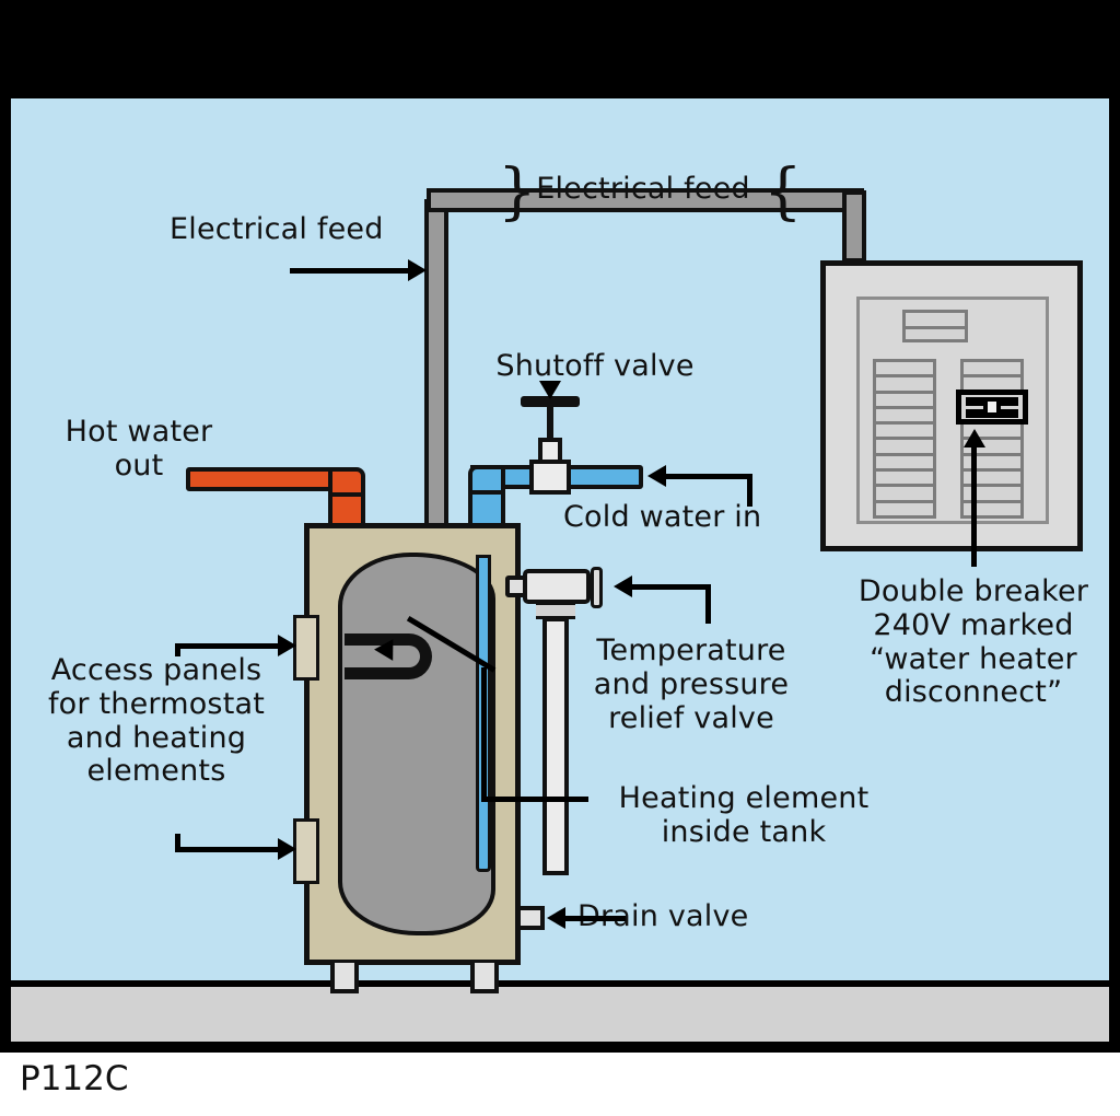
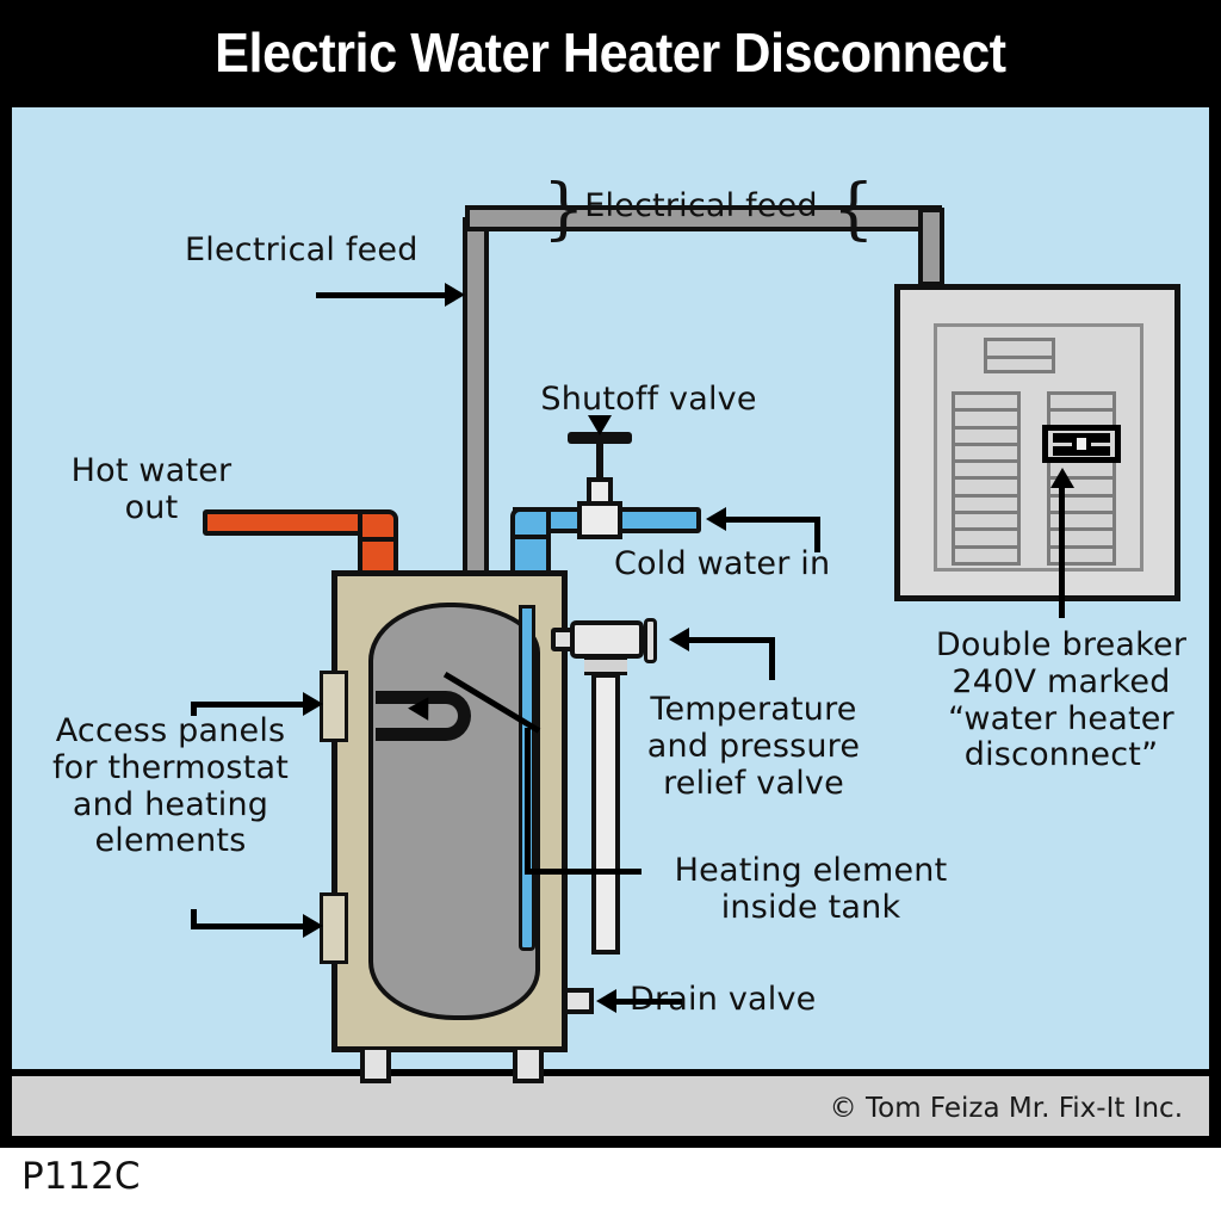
+ Electric Water Heater Disconnect
+ © Tom Feiza Mr. Fix-It Inc.
  }
  {
  Electrical feed
  Electrical feed
  Double breaker
  240V marked
  “water heater
  disconnect”
  Hot water
  out
  Shutoff valve
  Cold water in
  Access panels
  for thermostat
  and heating
  elements
  Temperature
  and pressure
  relief valve
  Heating element
  inside tank
  in valve
  P112C
